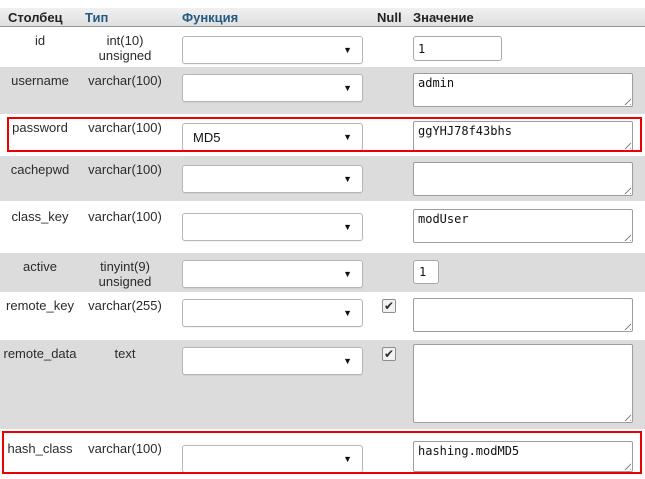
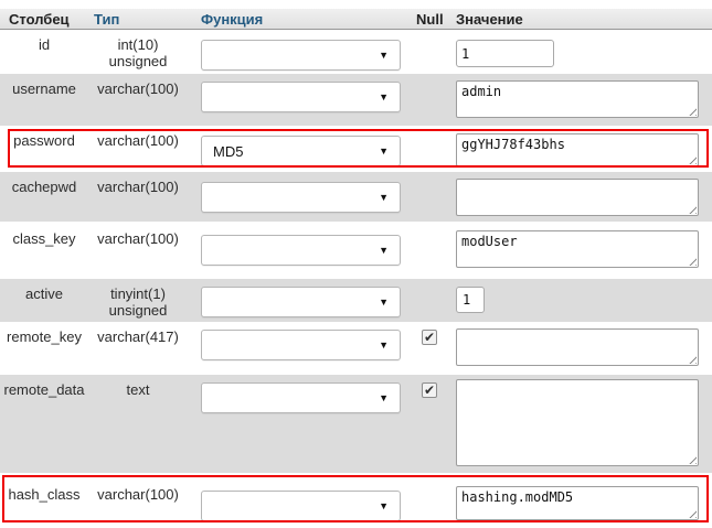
  Столбец
  Тип
  Функция
  Null
  Значение
  id
  int(10) unsigned
  ▼
  1
  username
  varchar(100)
  ▼
  admin
  password
  varchar(100)
  MD5
  ▼
  ggYHJ78f43bhs
  cachepwd
  varchar(100)
  ▼
  class_key
  varchar(100)
  ▼
  modUser
  active
- tinyint(9) unsigned
+ tinyint(1) unsigned
  ▼
  1
  remote_key
- varchar(255)
+ varchar(417)
  ▼
  ✔
  remote_data
  text
  ▼
  ✔
  hash_class
  varchar(100)
  ▼
  hashing.modMD5
